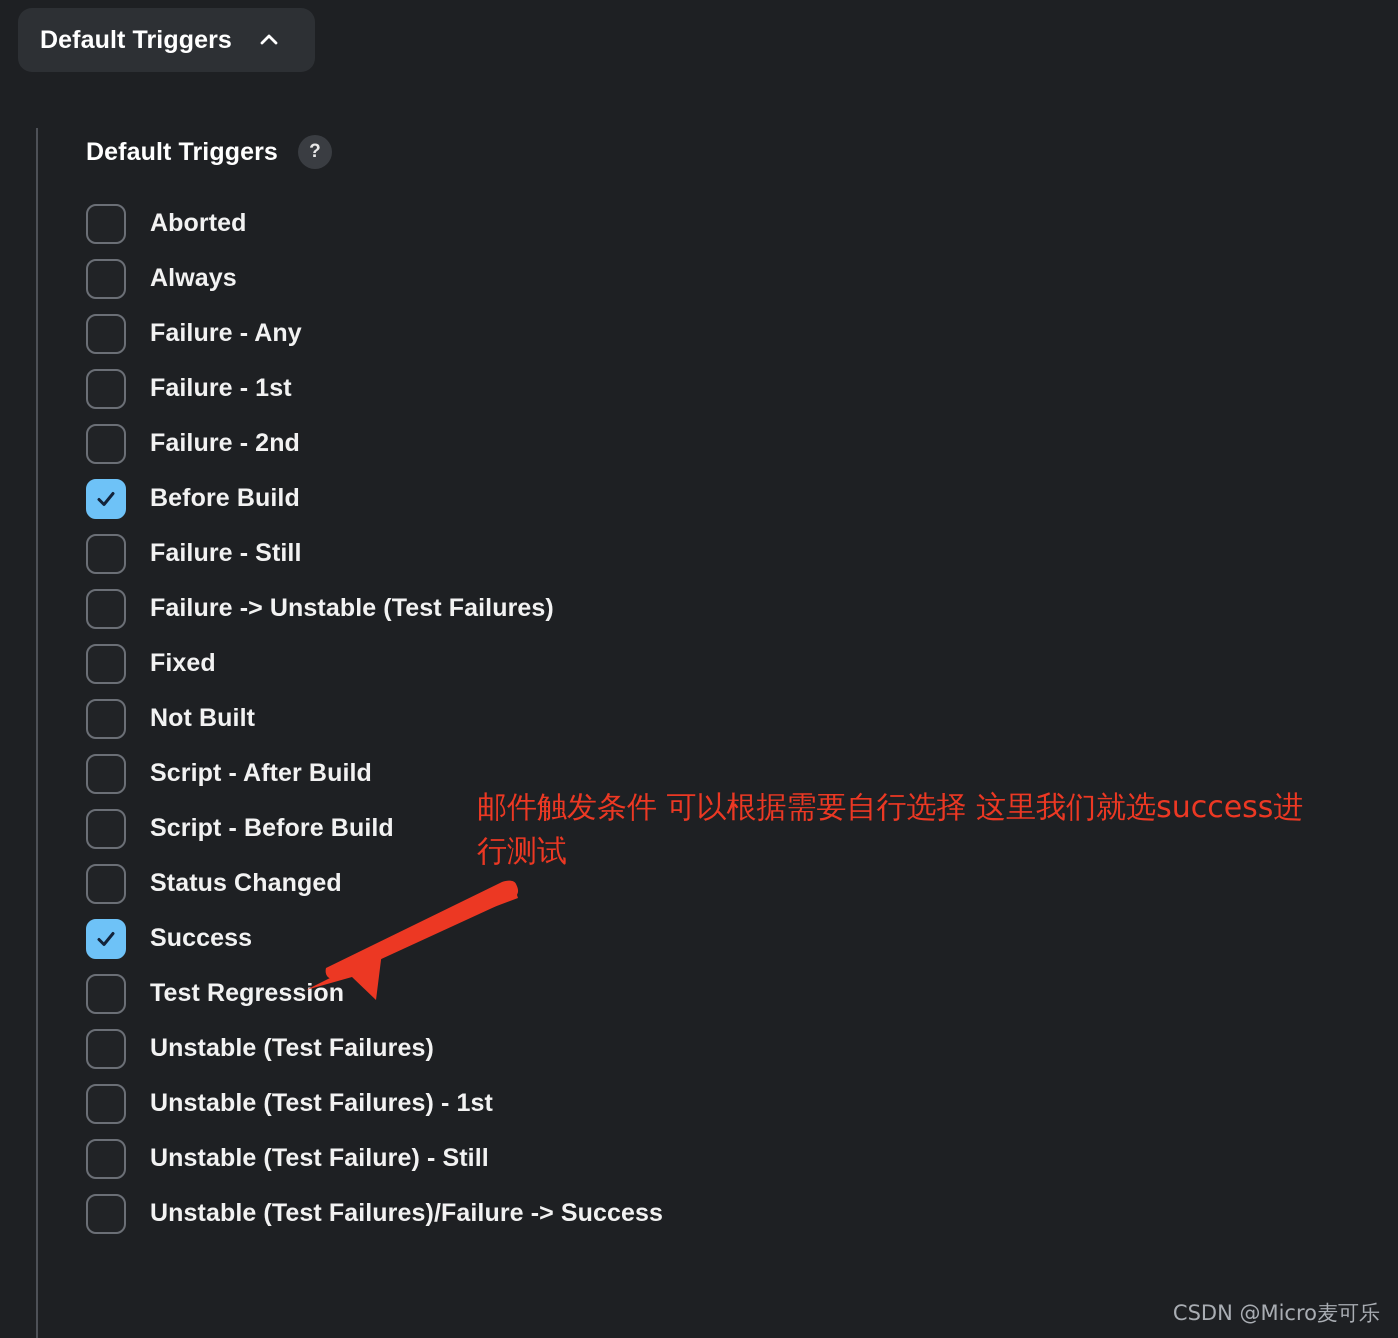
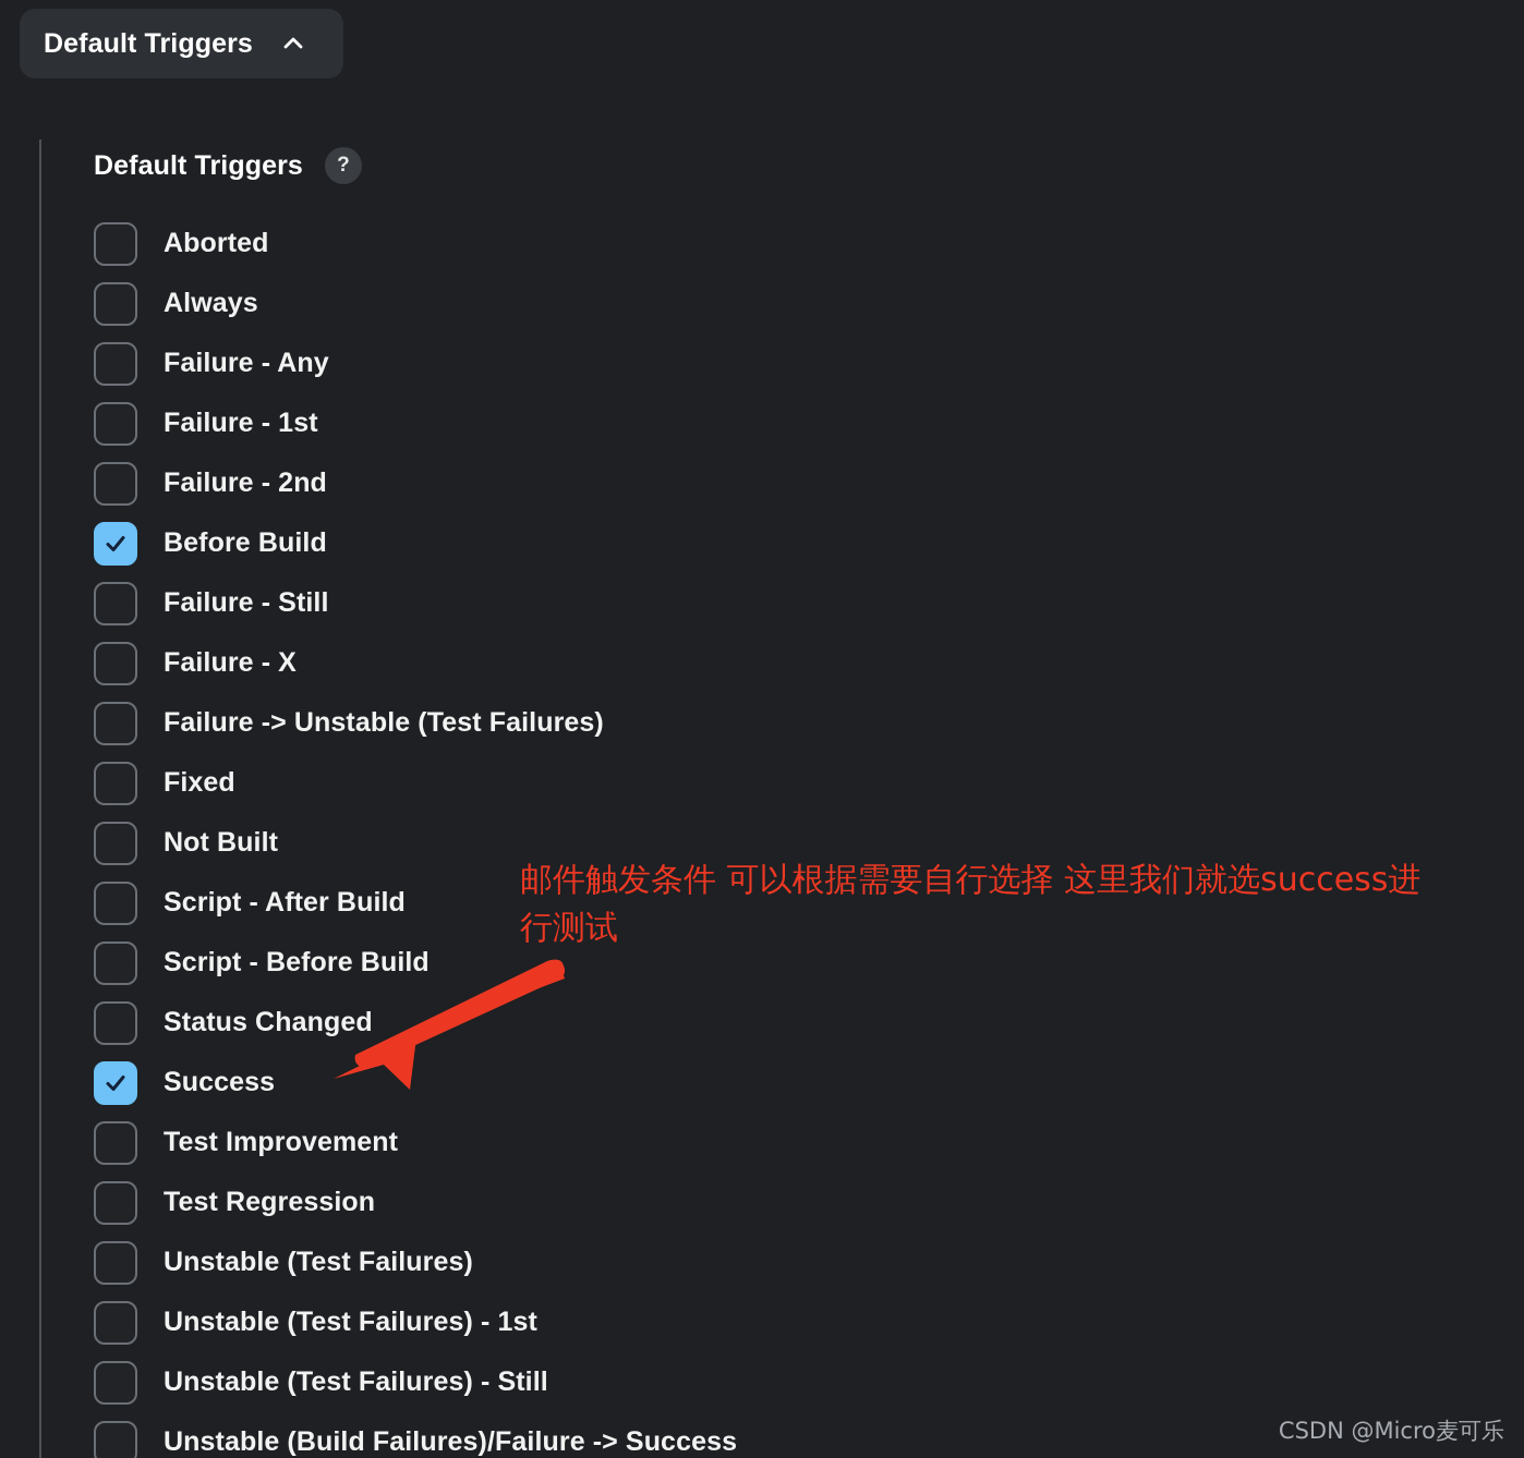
  Default Triggers
  Default Triggers
  ?
  Aborted
  Always
  Failure - Any
  Failure - 1st
  Failure - 2nd
  Before Build
  Failure - Still
+ Failure - X
  Failure -> Unstable (Test Failures)
  Fixed
  Not Built
  Script - After Build
  Script - Before Build
  Status Changed
  Success
+ Test Improvement
  Test Regression
  Unstable (Test Failures)
  Unstable (Test Failures) - 1st
- Unstable (Test Failure) - Still
+ Unstable (Test Failures) - Still
- Unstable (Test Failures)/Failure -> Success
+ Unstable (Build Failures)/Failure -> Success
  邮件触发条件 可以根据需要自行选择 这里我们就选success进行测试
  CSDN @Micro麦可乐
